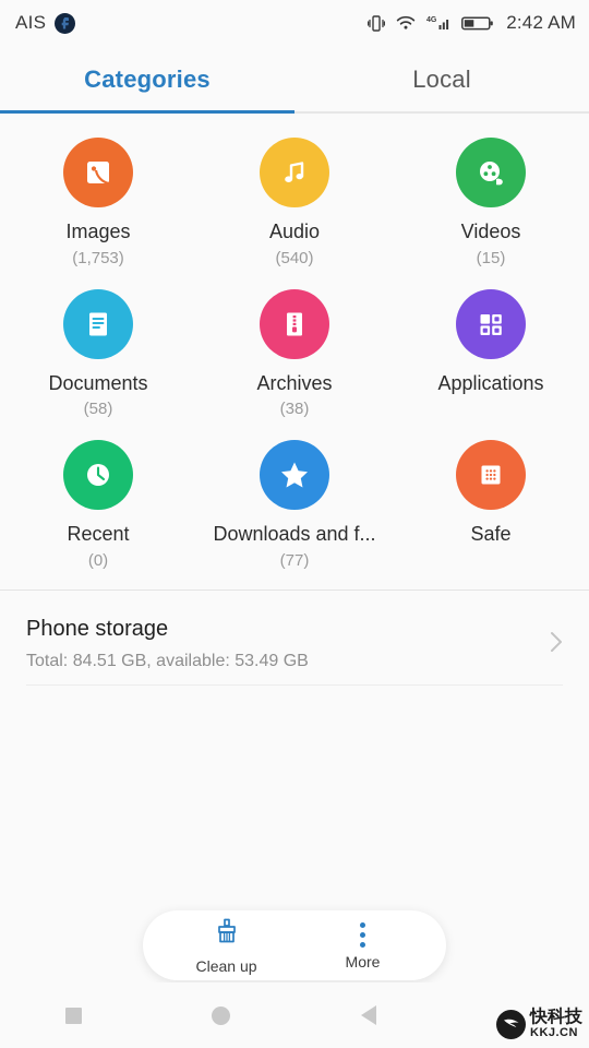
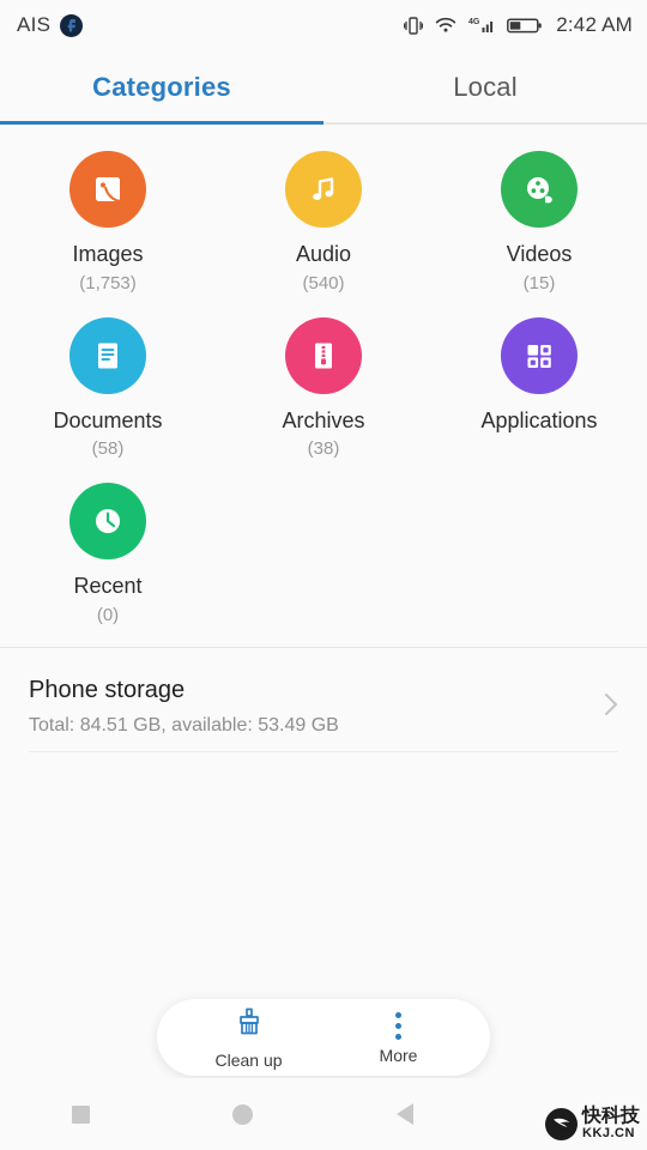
  AIS
  2:42 AM
  Categories
  Local
  Images
  (1,753)
  Audio
  (540)
  Videos
  (15)
  Documents
  (58)
  Archives
  (38)
  Applications
  Recent
  (0)
- Downloads and f...
- (77)
- Safe
  Phone storage
  Total: 84.51 GB, available: 53.49 GB
  Clean up
  More
  快科技
  KKJ.CN
